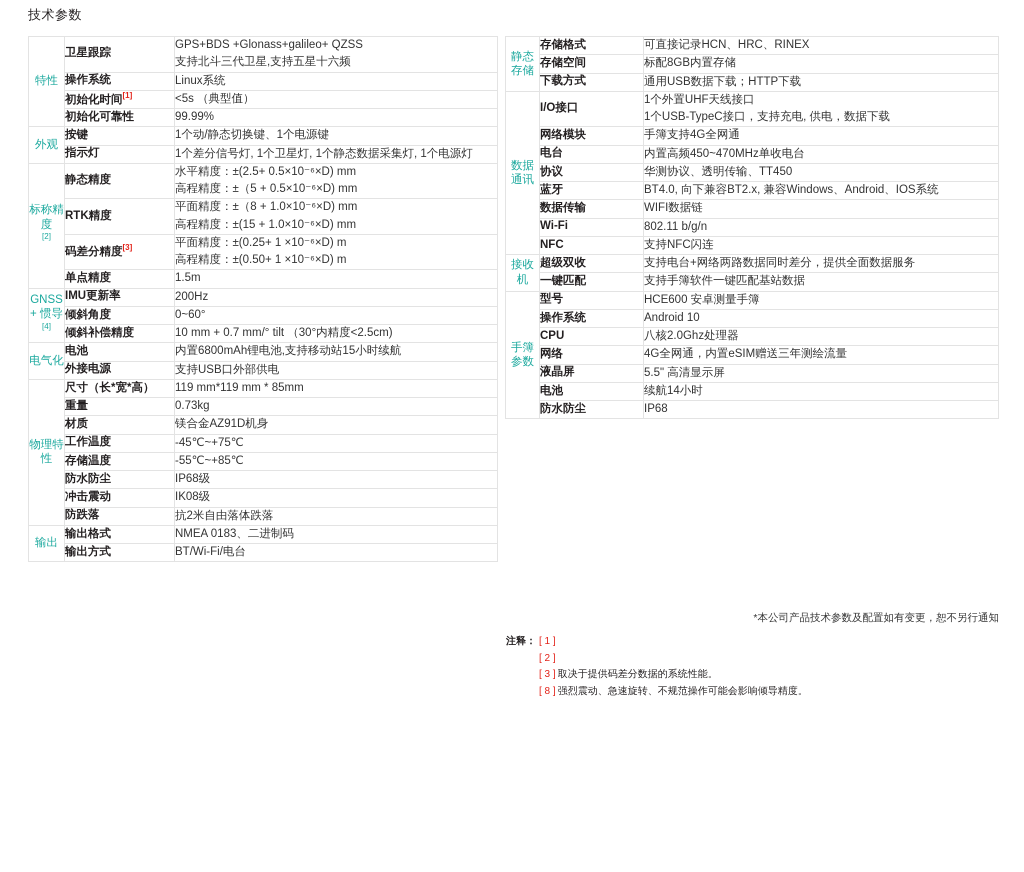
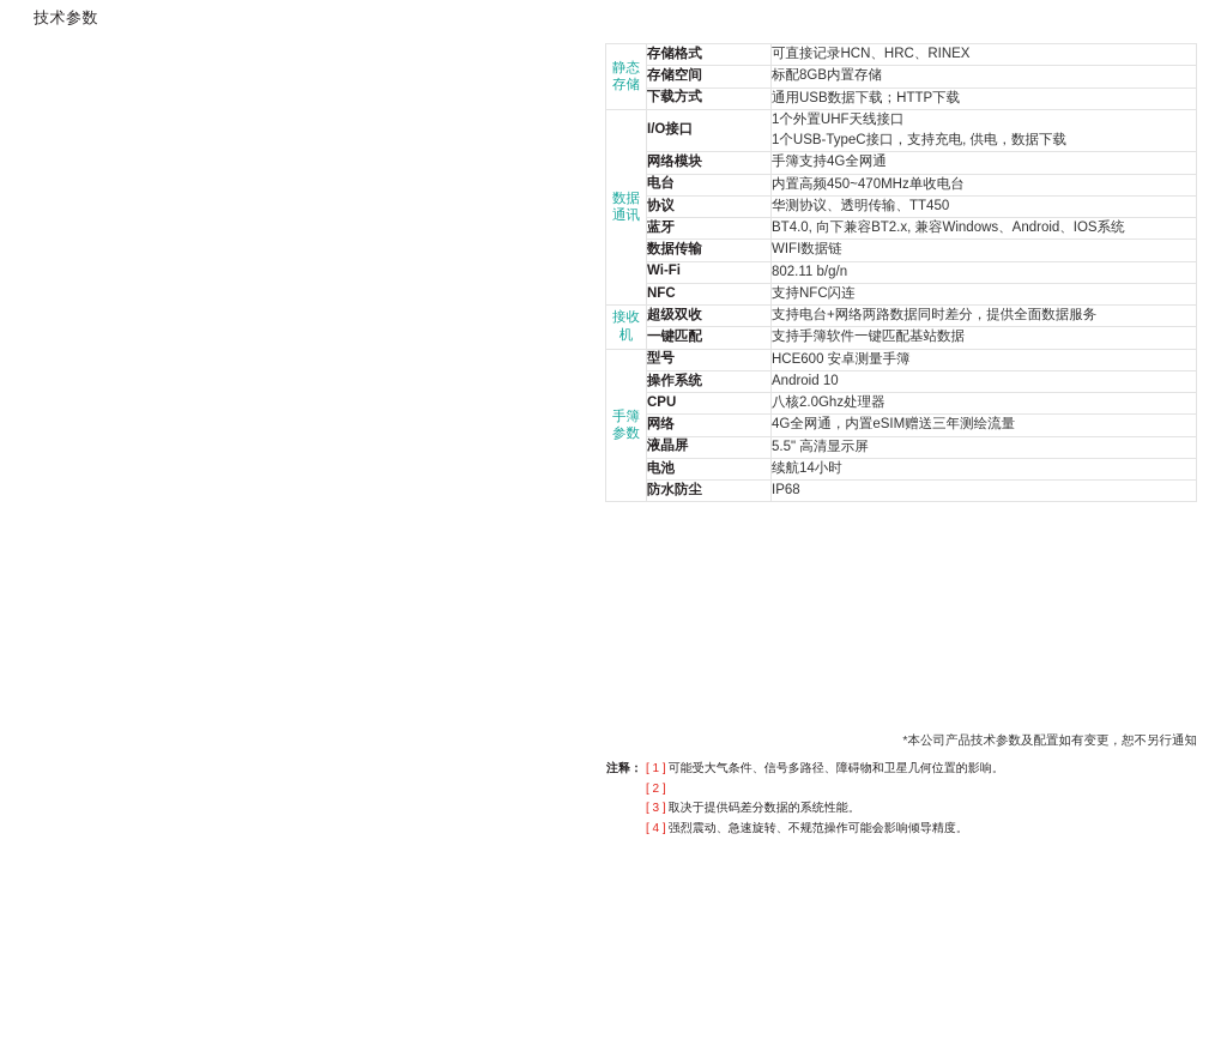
  技术参数
- 特性	卫星跟踪	GPS+BDS +Glonass+galileo+ QZSS支持北斗三代卫星,支持五星十六频
- 操作系统	Linux系统
- 初始化时间[1]	<5s （典型值）
- 初始化可靠性	99.99%
- 外观	按键	1个动/静态切换键、1个电源键
- 指示灯	1个差分信号灯, 1个卫星灯, 1个静态数据采集灯, 1个电源灯
- 标称精度[2]	静态精度	水平精度：±(2.5+ 0.5×10⁻⁶×D) mm高程精度：±（5 + 0.5×10⁻⁶×D) mm
- RTK精度	平面精度：±（8 + 1.0×10⁻⁶×D) mm高程精度：±(15 + 1.0×10⁻⁶×D) mm
- 码差分精度[3]	平面精度：±(0.25+ 1 ×10⁻⁶×D) m高程精度：±(0.50+ 1 ×10⁻⁶×D) m
- 单点精度	1.5m
- GNSS + 惯导[4]	IMU更新率	200Hz
- 倾斜角度	0~60°
- 倾斜补偿精度	10 mm + 0.7 mm/° tilt （30°内精度<2.5cm)
- 电气化	电池	内置6800mAh锂电池,支持移动站15小时续航
- 外接电源	支持USB口外部供电
- 物理特性	尺寸（长*宽*高）	119 mm*119 mm * 85mm
- 重量	0.73kg
- 材质	镁合金AZ91D机身
- 工作温度	-45℃~+75℃
- 存储温度	-55℃~+85℃
- 防水防尘	IP68级
- 冲击震动	IK08级
- 防跌落	抗2米自由落体跌落
- 输出	输出格式	NMEA 0183、二进制码
- 输出方式	BT/Wi-Fi/电台
  静态存储	存储格式	可直接记录HCN、HRC、RINEX
  存储空间	标配8GB内置存储
  下载方式	通用USB数据下载；HTTP下载
  数据通讯	I/O接口	1个外置UHF天线接口1个USB-TypeC接口，支持充电, 供电，数据下载
  网络模块	手簿支持4G全网通
  电台	内置高频450~470MHz单收电台
  协议	华测协议、透明传输、TT450
  蓝牙	BT4.0, 向下兼容BT2.x, 兼容Windows、Android、IOS系统
  数据传输	WIFI数据链
  Wi-Fi	802.11 b/g/n
  NFC	支持NFC闪连
  接收机	超级双收	支持电台+网络两路数据同时差分，提供全面数据服务
  一键匹配	支持手簿软件一键匹配基站数据
  手簿参数	型号	HCE600 安卓测量手簿
  操作系统	Android 10
  CPU	八核2.0Ghz处理器
  网络	4G全网通，内置eSIM赠送三年测绘流量
  液晶屏	5.5" 高清显示屏
  电池	续航14小时
  防水防尘	IP68
  *本公司产品技术参数及配置如有变更，恕不另行通知
  注释：
  [ 1 ]
+ 可能受大气条件、信号多路径、障碍物和卫星几何位置的影响。
  [ 2 ]
  [ 3 ]
  取决于提供码差分数据的系统性能。
- [ 8 ]
+ [ 4 ]
  强烈震动、急速旋转、不规范操作可能会影响倾导精度。
